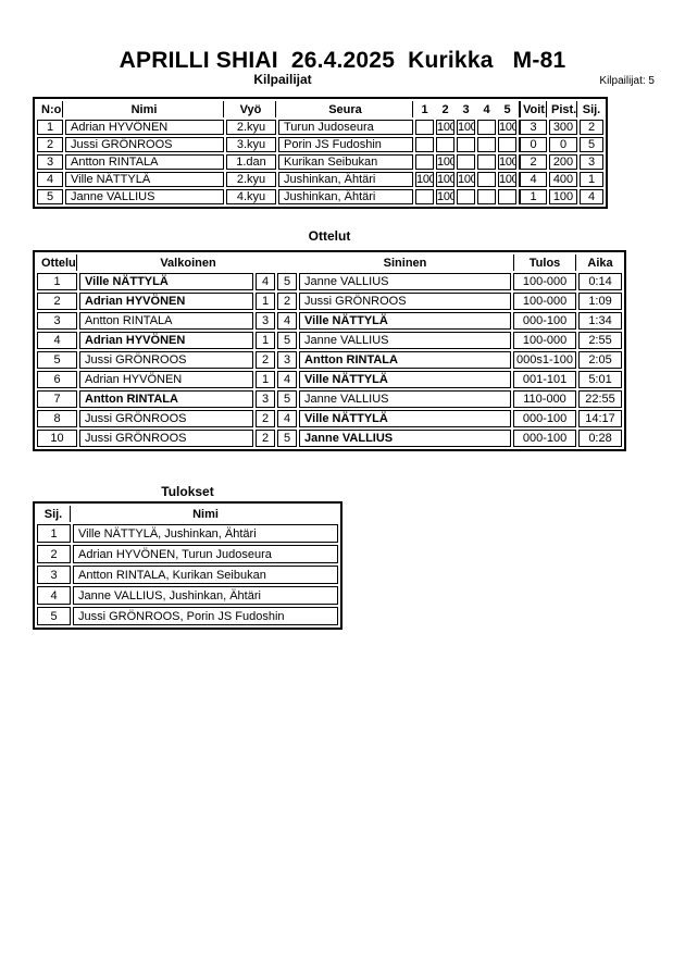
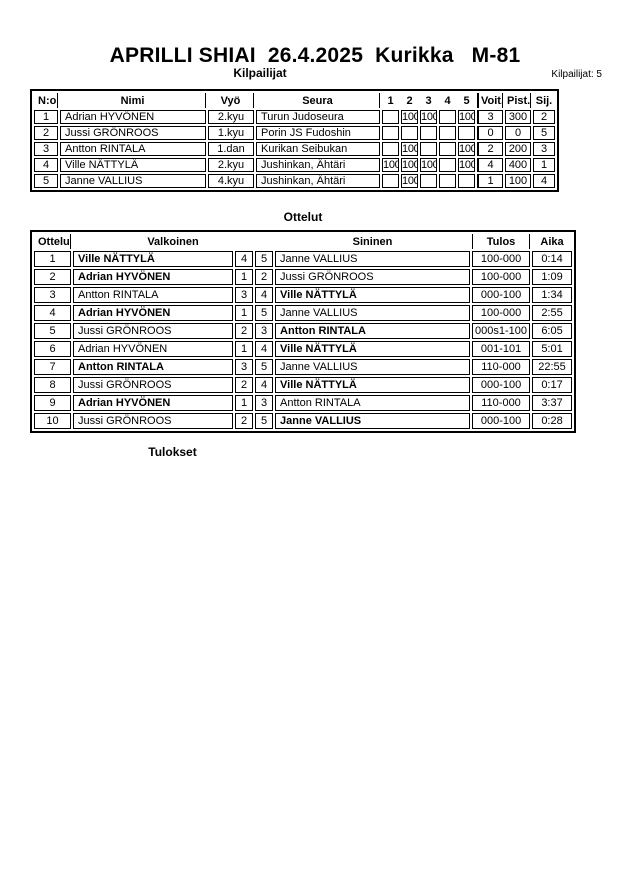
  APRILLI SHIAI 26.4.2025 Kurikka M-81
  Kilpailijat
  Kilpailijat: 5
  N:o	Nimi	Vyö	Seura	1	2	3	4	5	Voit.	Pist.	Sij.
  1	Adrian HYVÖNEN	2.kyu	Turun Judoseura		100	100		100	3	300	2
- 2	Jussi GRÖNROOS	3.kyu	Porin JS Fudoshin						0	0	5
+ 2	Jussi GRÖNROOS	1.kyu	Porin JS Fudoshin						0	0	5
  3	Antton RINTALA	1.dan	Kurikan Seibukan		100			100	2	200	3
  4	Ville NÄTTYLÄ	2.kyu	Jushinkan, Ähtäri	100	100	100		100	4	400	1
  5	Janne VALLIUS	4.kyu	Jushinkan, Ähtäri		100				1	100	4
  Ottelut
  Ottelu	Valkoinen	Sininen	Tulos	Aika
  1	Ville NÄTTYLÄ	4	5	Janne VALLIUS	100-000	0:14
  2	Adrian HYVÖNEN	1	2	Jussi GRÖNROOS	100-000	1:09
  3	Antton RINTALA	3	4	Ville NÄTTYLÄ	000-100	1:34
  4	Adrian HYVÖNEN	1	5	Janne VALLIUS	100-000	2:55
- 5	Jussi GRÖNROOS	2	3	Antton RINTALA	000s1-100	2:05
+ 5	Jussi GRÖNROOS	2	3	Antton RINTALA	000s1-100	6:05
  6	Adrian HYVÖNEN	1	4	Ville NÄTTYLÄ	001-101	5:01
  7	Antton RINTALA	3	5	Janne VALLIUS	110-000	22:55
- 8	Jussi GRÖNROOS	2	4	Ville NÄTTYLÄ	000-100	14:17
+ 8	Jussi GRÖNROOS	2	4	Ville NÄTTYLÄ	000-100	0:17
+ 9	Adrian HYVÖNEN	1	3	Antton RINTALA	110-000	3:37
  10	Jussi GRÖNROOS	2	5	Janne VALLIUS	000-100	0:28
  Tulokset
- Sij.	Nimi
- 1	Ville NÄTTYLÄ, Jushinkan, Ähtäri
- 2	Adrian HYVÖNEN, Turun Judoseura
- 3	Antton RINTALA, Kurikan Seibukan
- 4	Janne VALLIUS, Jushinkan, Ähtäri
- 5	Jussi GRÖNROOS, Porin JS Fudoshin
